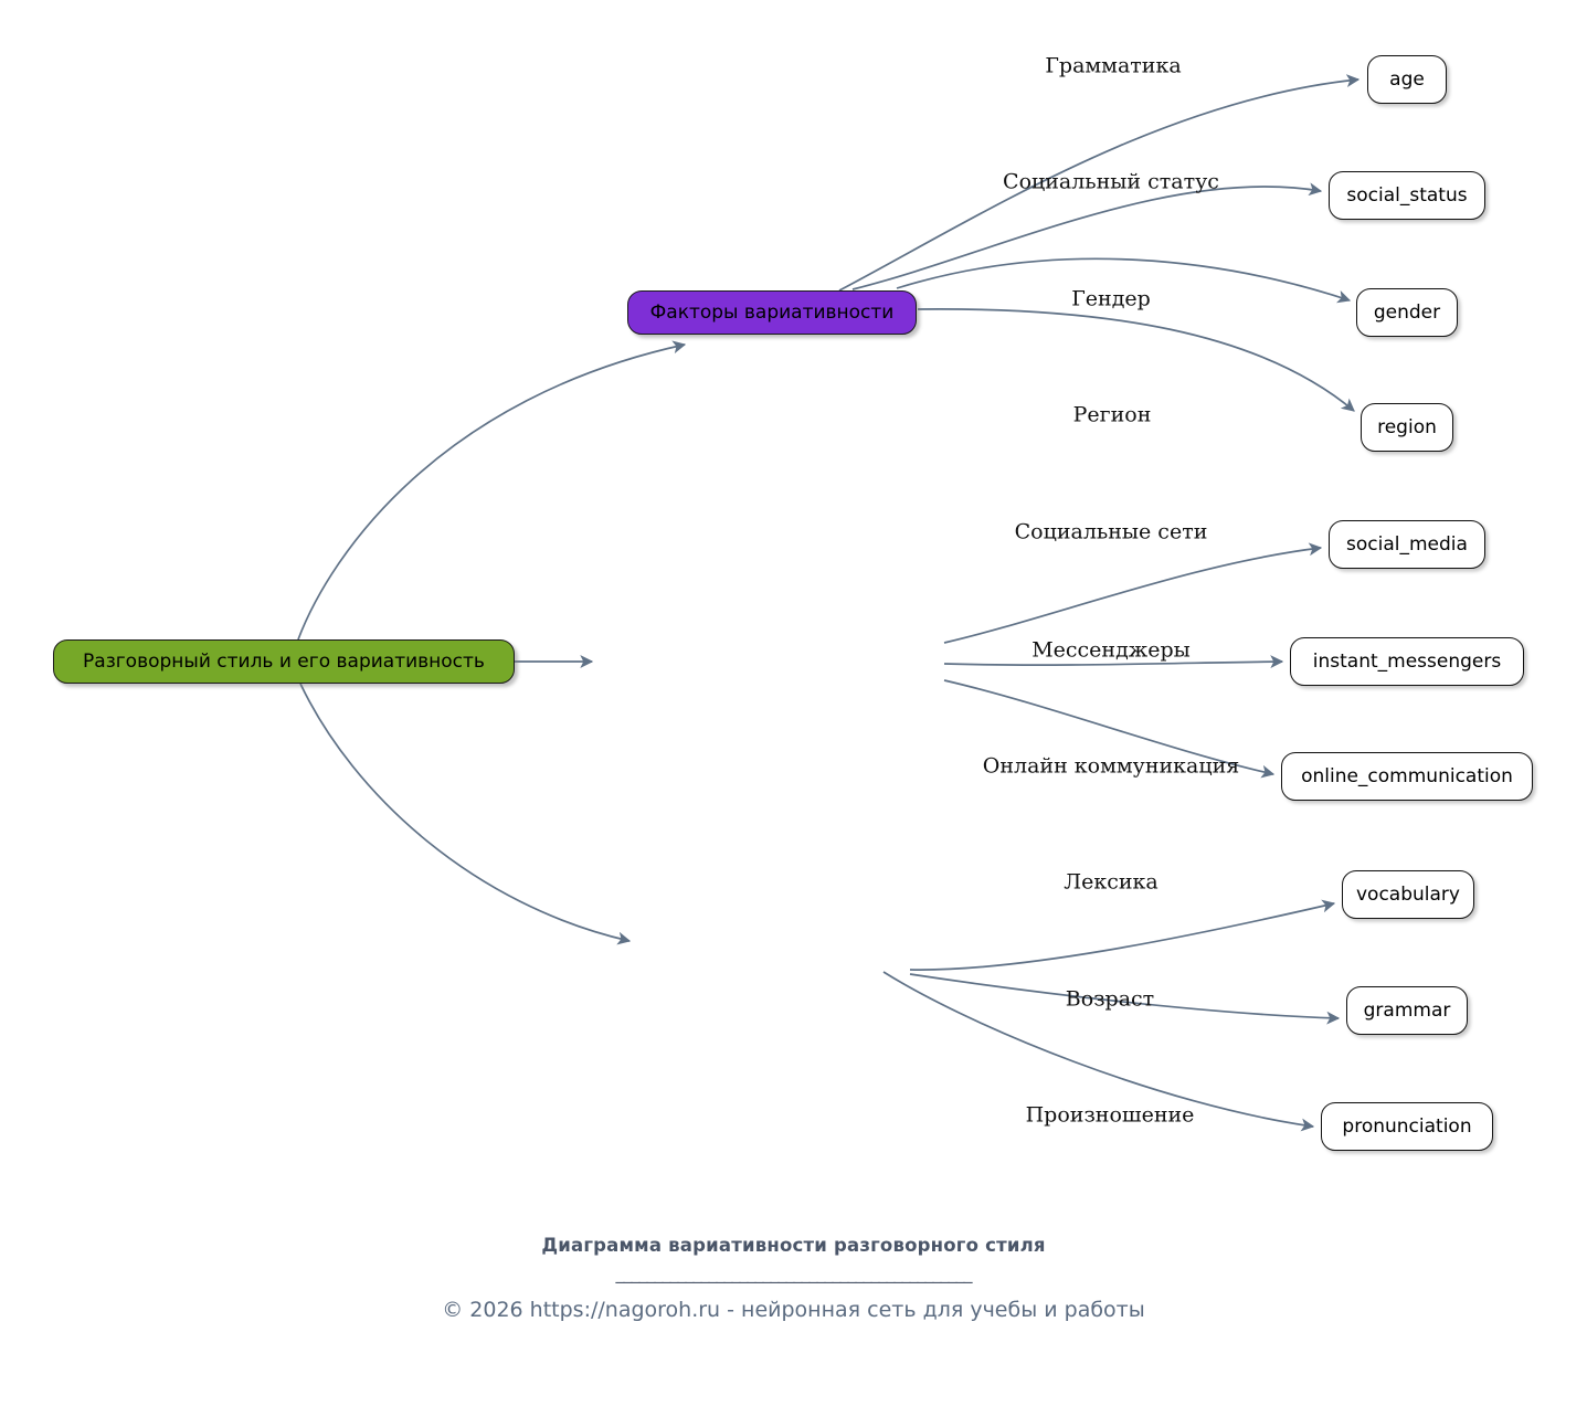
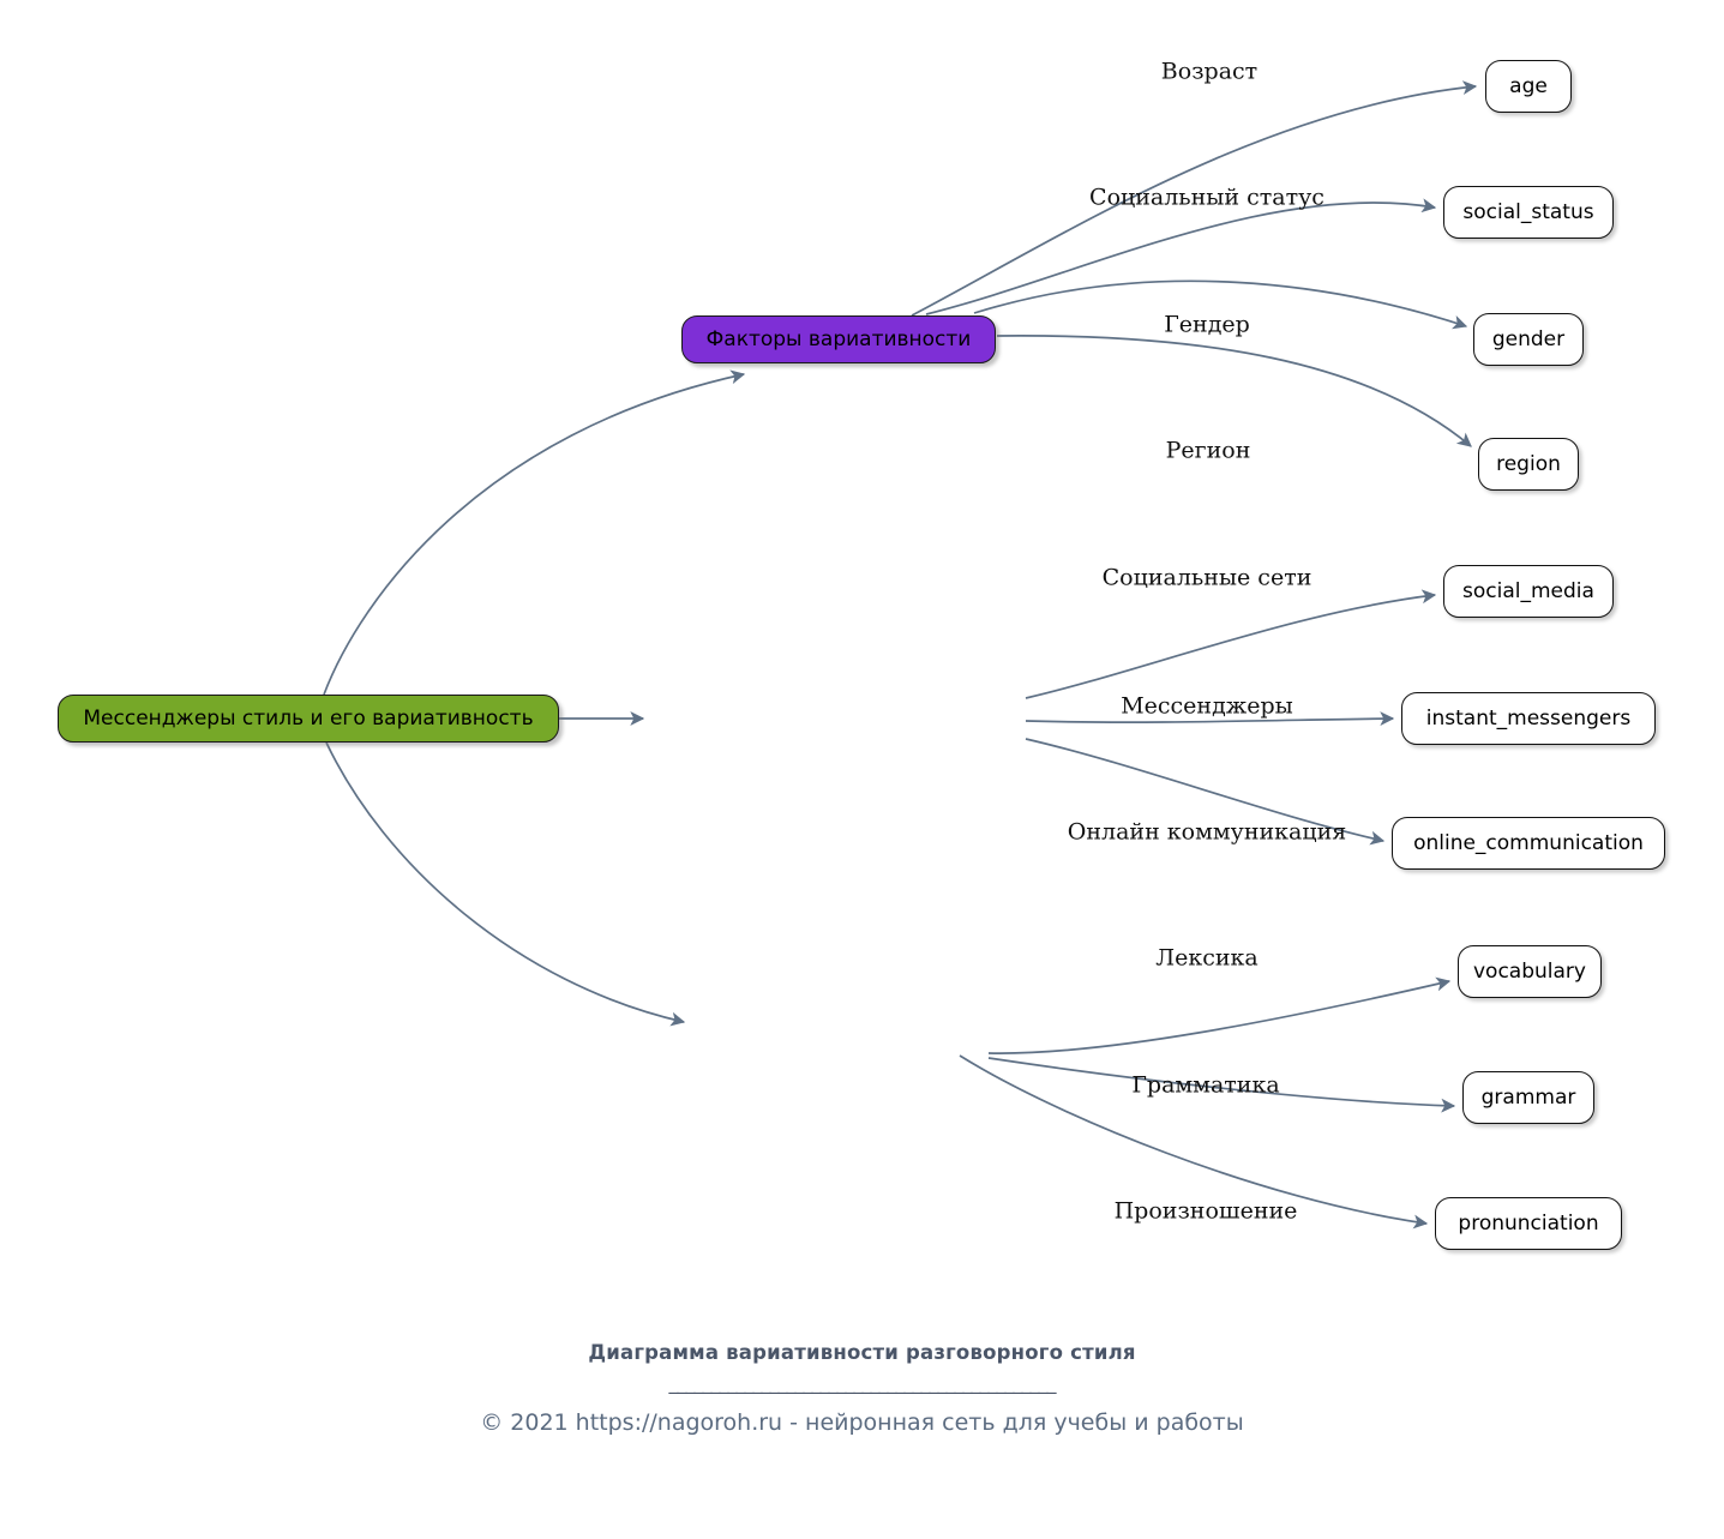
- Разговорный стиль и его вариативность
+ Мессенджеры стиль и его вариативность
  Факторы вариативности
  age
  social_status
  gender
  region
- Грамматика
+ Возраст
  Социальный статус
  Гендер
  Регион
  social_media
  instant_messengers
  online_communication
  Социальные сети
  Мессенджеры
  Онлайн коммуникация
  vocabulary
  grammar
  pronunciation
  Лексика
- Возраст
+ Грамматика
  Произношение
  Диаграмма вариативности разговорного стиля
  ______________________________________________
- © 2026 https://nagoroh.ru - нейронная сеть для учебы и работы
+ © 2021 https://nagoroh.ru - нейронная сеть для учебы и работы
